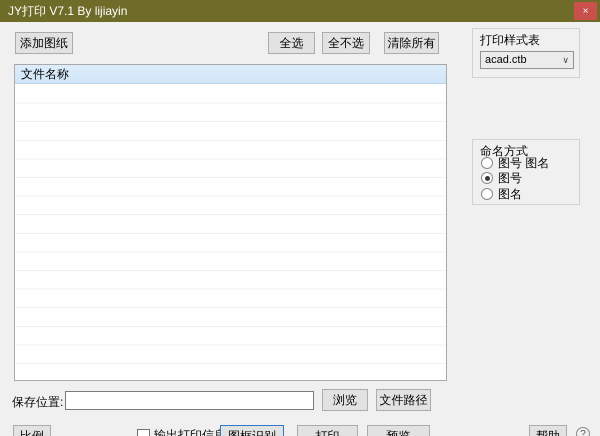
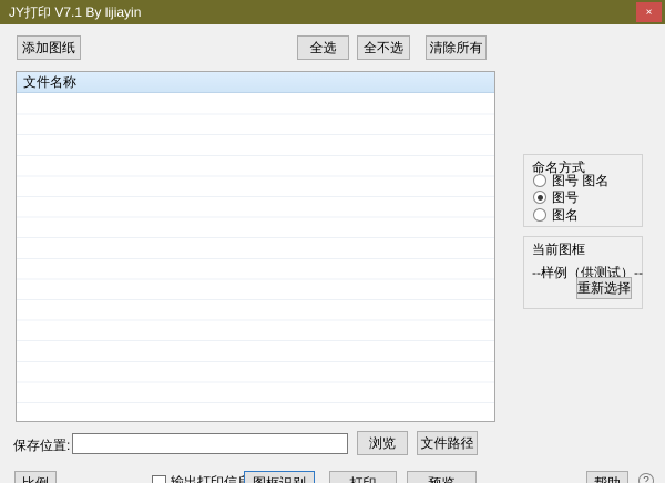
  JY打印 V7.1 By lijiayin
  ×
  添加图纸
  全选
  全不选
  清除所有
  文件名称
- 打印样式表
- acad.ctb
- ∨
  命名方式
  图号 图名
  图号
  图名
+ 当前图框
+ --样例（供测试）--
+ 重新选择
  保存位置:
  浏览
  文件路径
  输出打印信
  ?
